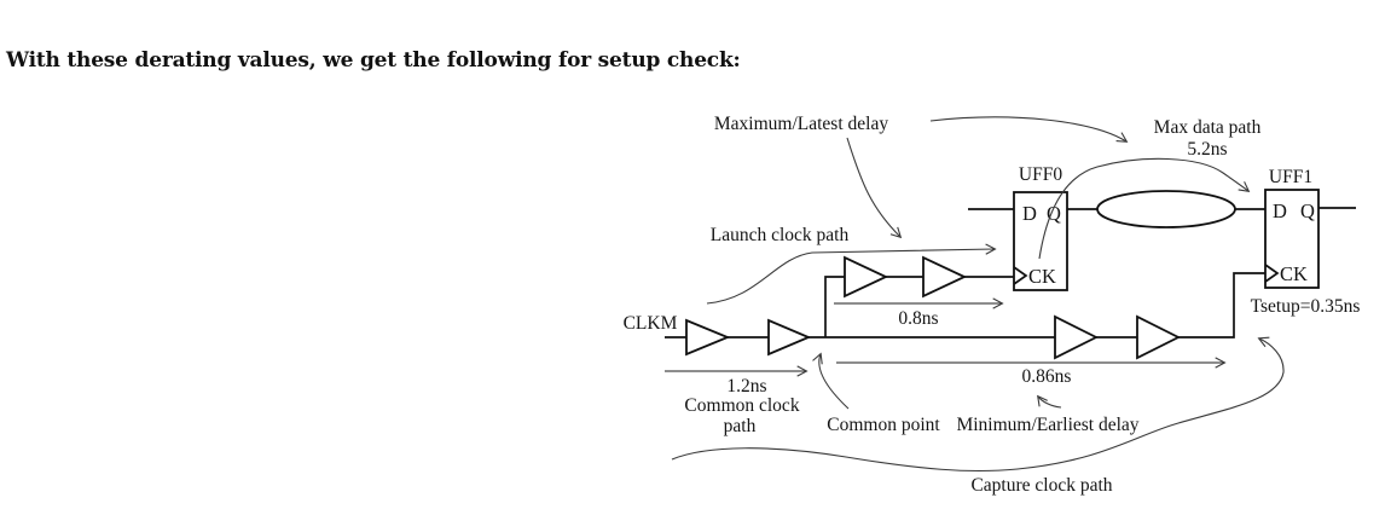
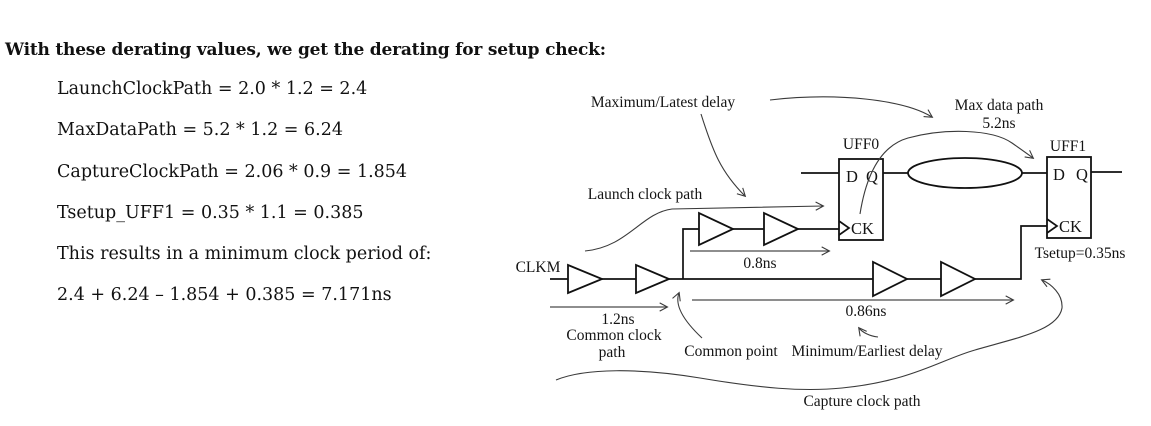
- With these derating values, we get the following for setup check:
+ With these derating values, we get the derating for setup check:
+ LaunchClockPath = 2.0 * 1.2 = 2.4
+ MaxDataPath = 5.2 * 1.2 = 6.24
+ CaptureClockPath = 2.06 * 0.9 = 1.854
+ Tsetup_UFF1 = 0.35 * 1.1 = 0.385
+ This results in a minimum clock period of:
+ 2.4 + 6.24 – 1.854 + 0.385 = 7.171ns
  UFF0
  D
  Q
  CK
  UFF1
  D
  Q
  CK
  Maximum/Latest delay
  Max data path
  5.2ns
  Launch clock path
  CLKM
  0.8ns
  1.2ns
  Common clock
  path
  Common point
  0.86ns
  Minimum/Earliest delay
  Tsetup=0.35ns
  Capture clock path
